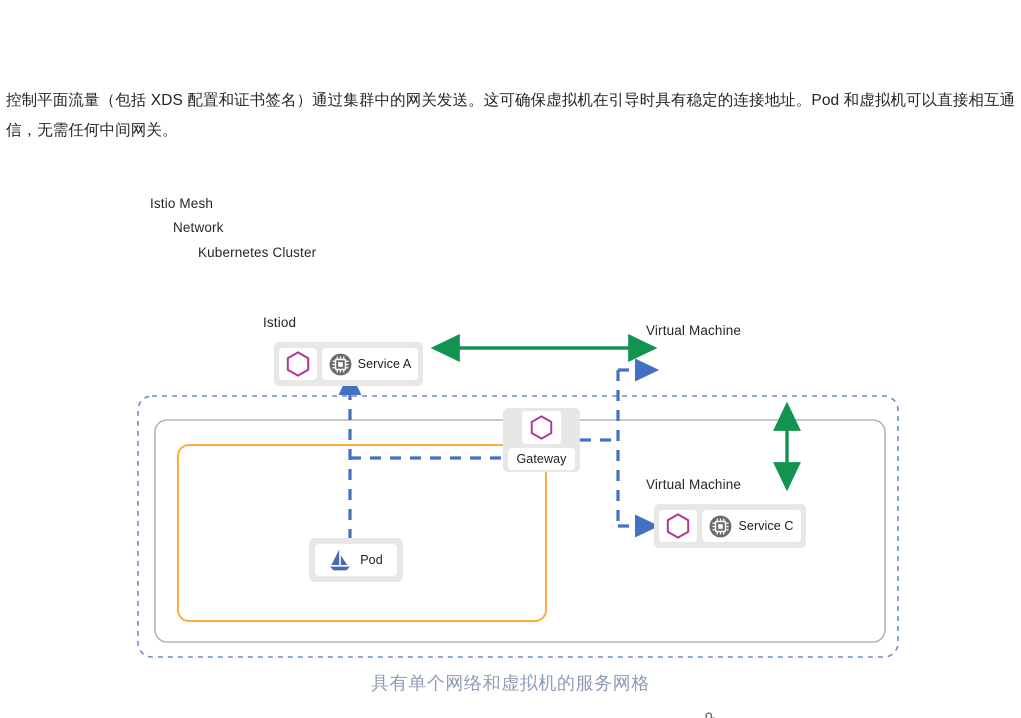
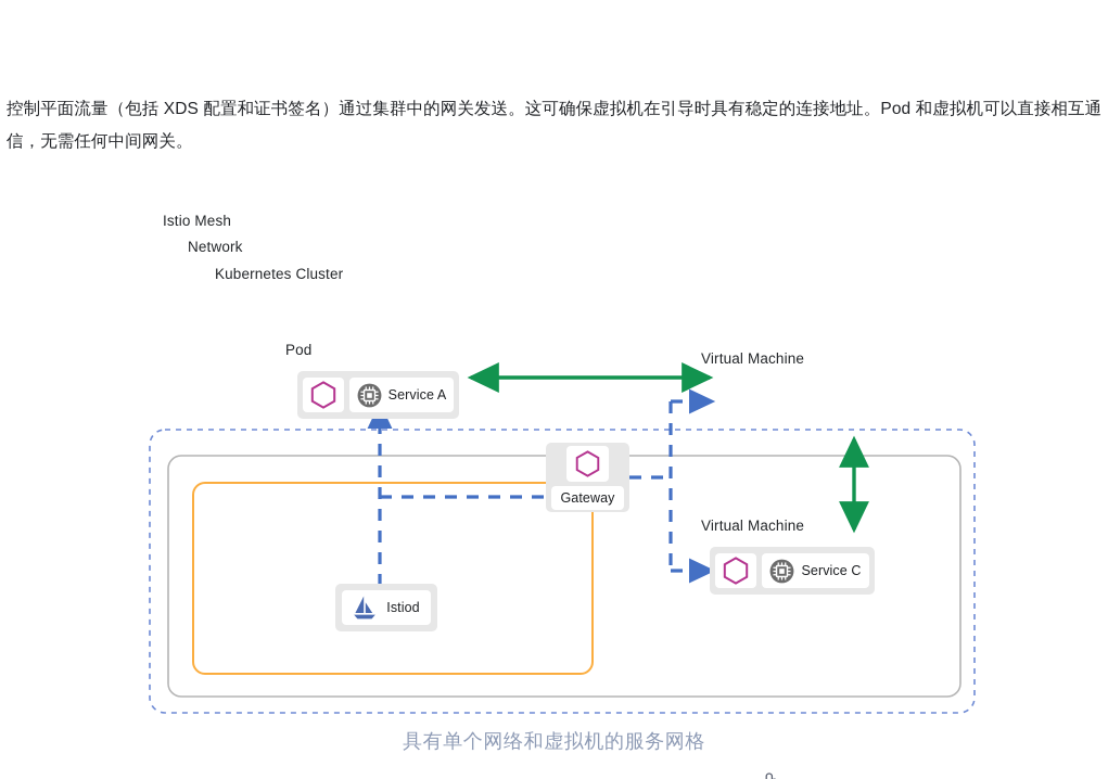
  控制平面流量（包括 XDS 配置和证书签名）通过集群中的网关发送。这可确保虚拟机在引导时具有稳定的连接地址。Pod 和虚拟机可以直接相互通信，无需任何中间网关。
  Istio Mesh
  Network
  Kubernetes Cluster
- Istiod
+ Pod
  Service A
  Virtual Machine
  Virtual Machine
  Service C
  Gateway
- Pod
+ Istiod
  具有单个网络和虚拟机的服务网格
